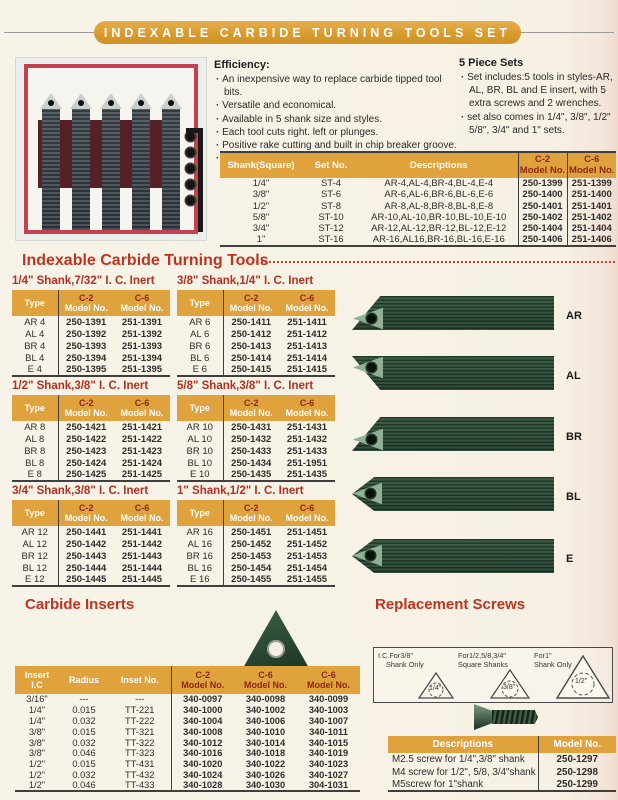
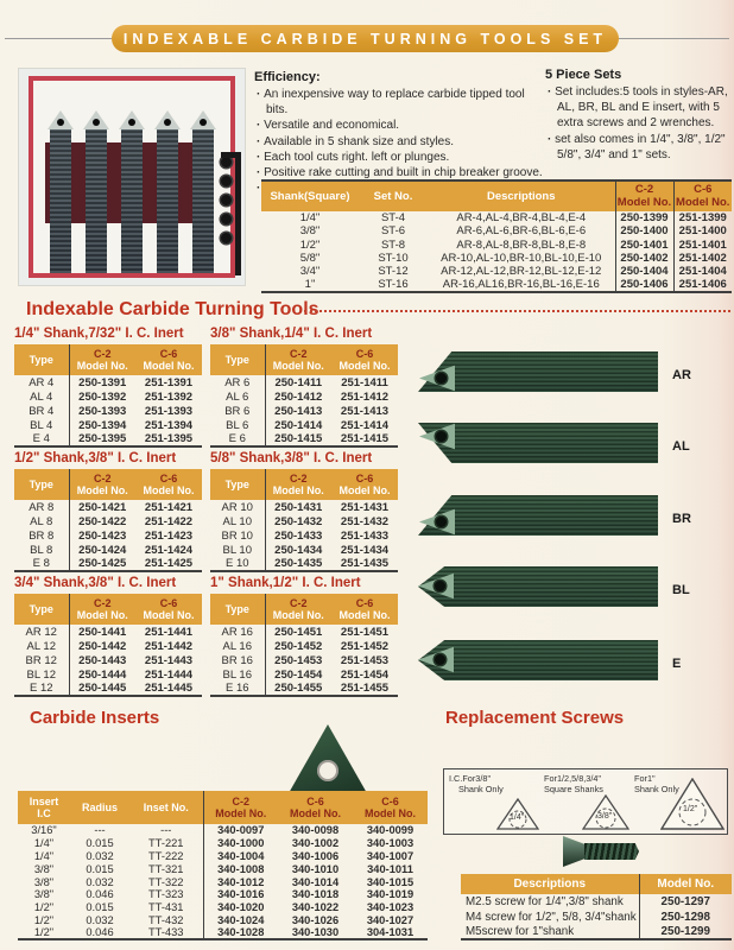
  INDEXABLE CARBIDE TURNING TOOLS SET
  Efficiency:
  An inexpensive way to replace carbide tipped tool bits.
  Versatile and economical.
  Available in 5 shank size and styles.
  Each tool cuts right. left or plunges.
  Positive rake cutting and built in chip breaker groove.
  Available with 3 different radios.
  5 Piece Sets
  Set includes:5 tools in styles-AR, AL, BR, BL and E insert, with 5 extra screws and 2 wrenches.
  set also comes in 1/4", 3/8", 1/2" 5/8", 3/4" and 1" sets.
  Shank(Square)	Set No.	Descriptions	C-2Model No.	C-6Model No.
  1/4"	ST-4	AR-4,AL-4,BR-4,BL-4,E-4	250-1399	251-1399
  3/8"	ST-6	AR-6,AL-6,BR-6,BL-6,E-6	250-1400	251-1400
  1/2"	ST-8	AR-8,AL-8,BR-8,BL-8,E-8	250-1401	251-1401
  5/8"	ST-10	AR-10,AL-10,BR-10,BL-10,E-10	250-1402	251-1402
  3/4"	ST-12	AR-12,AL-12,BR-12,BL-12,E-12	250-1404	251-1404
  1"	ST-16	AR-16,AL16,BR-16,BL-16,E-16	250-1406	251-1406
  Indexable Carbide Turning Tools
  1/4" Shank,7/32" I. C. Inert
  Type	C-2Model No.	C-6Model No.
  AR 4	250-1391	251-1391
  AL 4	250-1392	251-1392
  BR 4	250-1393	251-1393
  BL 4	250-1394	251-1394
  E 4	250-1395	251-1395
  3/8" Shank,1/4" I. C. Inert
  Type	C-2Model No.	C-6Model No.
  AR 6	250-1411	251-1411
  AL 6	250-1412	251-1412
  BR 6	250-1413	251-1413
  BL 6	250-1414	251-1414
  E 6	250-1415	251-1415
  1/2" Shank,3/8" I. C. Inert
  Type	C-2Model No.	C-6Model No.
  AR 8	250-1421	251-1421
  AL 8	250-1422	251-1422
  BR 8	250-1423	251-1423
  BL 8	250-1424	251-1424
  E 8	250-1425	251-1425
  5/8" Shank,3/8" I. C. Inert
  Type	C-2Model No.	C-6Model No.
  AR 10	250-1431	251-1431
  AL 10	250-1432	251-1432
  BR 10	250-1433	251-1433
- BL 10	250-1434	251-1951
+ BL 10	250-1434	251-1434
  E 10	250-1435	251-1435
  3/4" Shank,3/8" I. C. Inert
  Type	C-2Model No.	C-6Model No.
  AR 12	250-1441	251-1441
  AL 12	250-1442	251-1442
  BR 12	250-1443	251-1443
  BL 12	250-1444	251-1444
  E 12	250-1445	251-1445
  1" Shank,1/2" I. C. Inert
  Type	C-2Model No.	C-6Model No.
  AR 16	250-1451	251-1451
  AL 16	250-1452	251-1452
  BR 16	250-1453	251-1453
  BL 16	250-1454	251-1454
  E 16	250-1455	251-1455
  AR
  AL
  BR
  BL
  E
  Carbide Inserts
  InsertI.C	Radius	Inset No.	C-2Model No.	C-6Model No.	C-6Model No.
  3/16"	---	---	340-0097	340-0098	340-0099
  1/4"	0.015	TT-221	340-1000	340-1002	340-1003
  1/4"	0.032	TT-222	340-1004	340-1006	340-1007
  3/8"	0.015	TT-321	340-1008	340-1010	340-1011
  3/8"	0.032	TT-322	340-1012	340-1014	340-1015
  3/8"	0.046	TT-323	340-1016	340-1018	340-1019
  1/2"	0.015	TT-431	340-1020	340-1022	340-1023
  1/2"	0.032	TT-432	340-1024	340-1026	340-1027
  1/2"	0.046	TT-433	340-1028	340-1030	304-1031
  Replacement Screws
  I.C.For3/8"
  Shank Only
  For1/2,5/8,3/4"
  Square Shanks
  For1"
  Shank Only
  Descriptions	Model No.
  M2.5 screw for 1/4",3/8" shank	250-1297
  M4 screw for 1/2", 5/8, 3/4"shank	250-1298
  M5screw for 1"shank	250-1299
